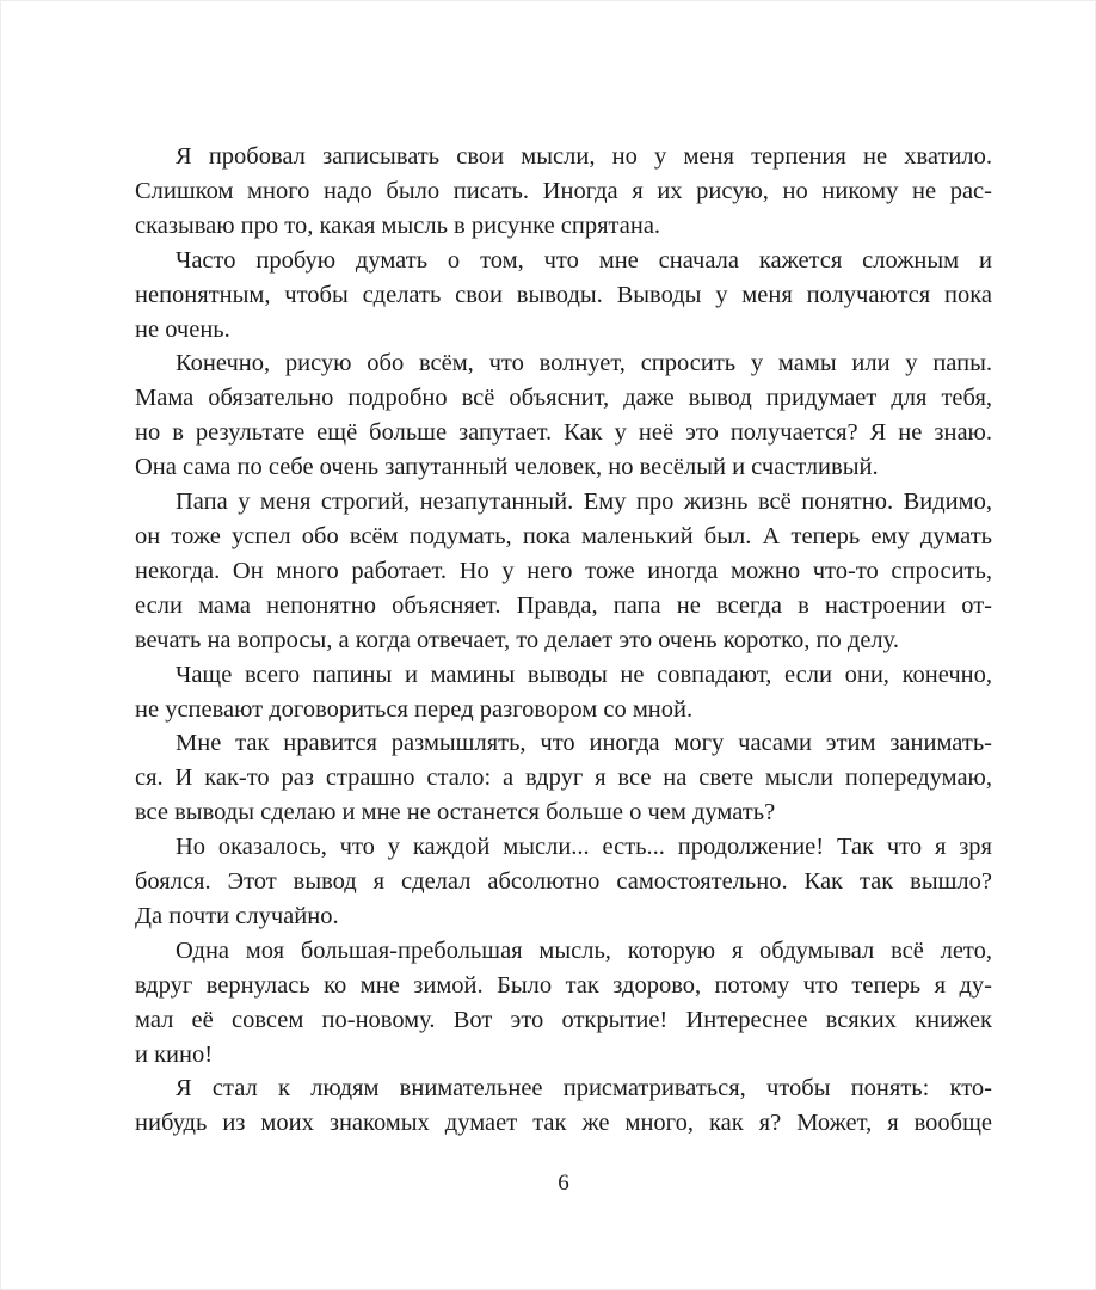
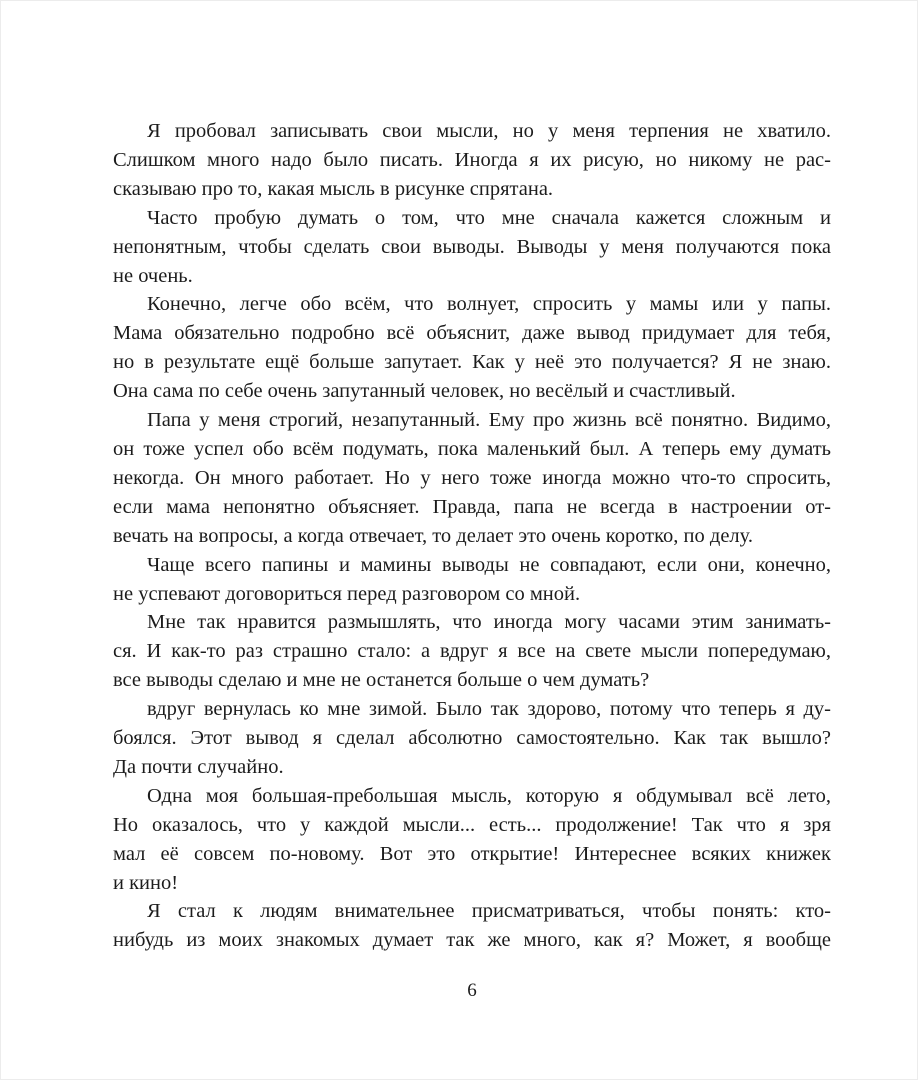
  Я пробовал записывать свои мысли, но у меня терпения не хватило.
  Слишком много надо было писать. Иногда я их рисую, но никому не рас-
  сказываю про то, какая мысль в рисунке спрятана.
  Часто пробую думать о том, что мне сначала кажется сложным и
  непонятным, чтобы сделать свои выводы. Выводы у меня получаются пока
  не очень.
- Конечно, рисую обо всём, что волнует, спросить у мамы или у папы.
+ Конечно, легче обо всём, что волнует, спросить у мамы или у папы.
  Мама обязательно подробно всё объяснит, даже вывод придумает для тебя,
  но в результате ещё больше запутает. Как у неё это получается? Я не знаю.
  Она сама по себе очень запутанный человек, но весёлый и счастливый.
  Папа у меня строгий, незапутанный. Ему про жизнь всё понятно. Видимо,
  он тоже успел обо всём подумать, пока маленький был. А теперь ему думать
  некогда. Он много работает. Но у него тоже иногда можно что-то спросить,
  если мама непонятно объясняет. Правда, папа не всегда в настроении от-
  вечать на вопросы, а когда отвечает, то делает это очень коротко, по делу.
  Чаще всего папины и мамины выводы не совпадают, если они, конечно,
  не успевают договориться перед разговором со мной.
  Мне так нравится размышлять, что иногда могу часами этим занимать-
  ся. И как-то раз страшно стало: а вдруг я все на свете мысли попередумаю,
  все выводы сделаю и мне не останется больше о чем думать?
- Но оказалось, что у каждой мысли... есть... продолжение! Так что я зря
+ вдруг вернулась ко мне зимой. Было так здорово, потому что теперь я ду-
  боялся. Этот вывод я сделал абсолютно самостоятельно. Как так вышло?
  Да почти случайно.
  Одна моя большая-пребольшая мысль, которую я обдумывал всё лето,
- вдруг вернулась ко мне зимой. Было так здорово, потому что теперь я ду-
+ Но оказалось, что у каждой мысли... есть... продолжение! Так что я зря
  мал её совсем по-новому. Вот это открытие! Интереснее всяких книжек
  и кино!
  Я стал к людям внимательнее присматриваться, чтобы понять: кто-
  нибудь из моих знакомых думает так же много, как я? Может, я вообще
  6
